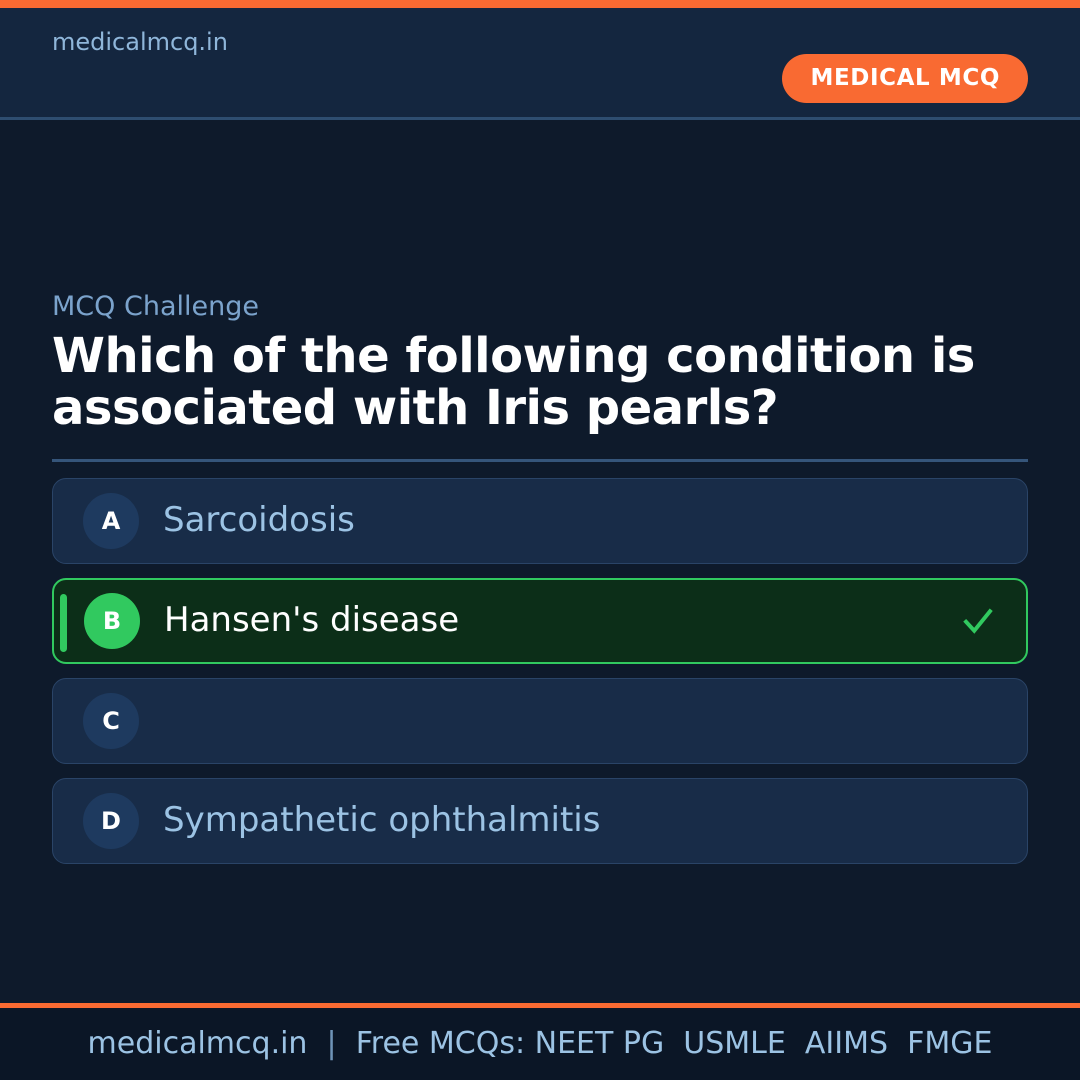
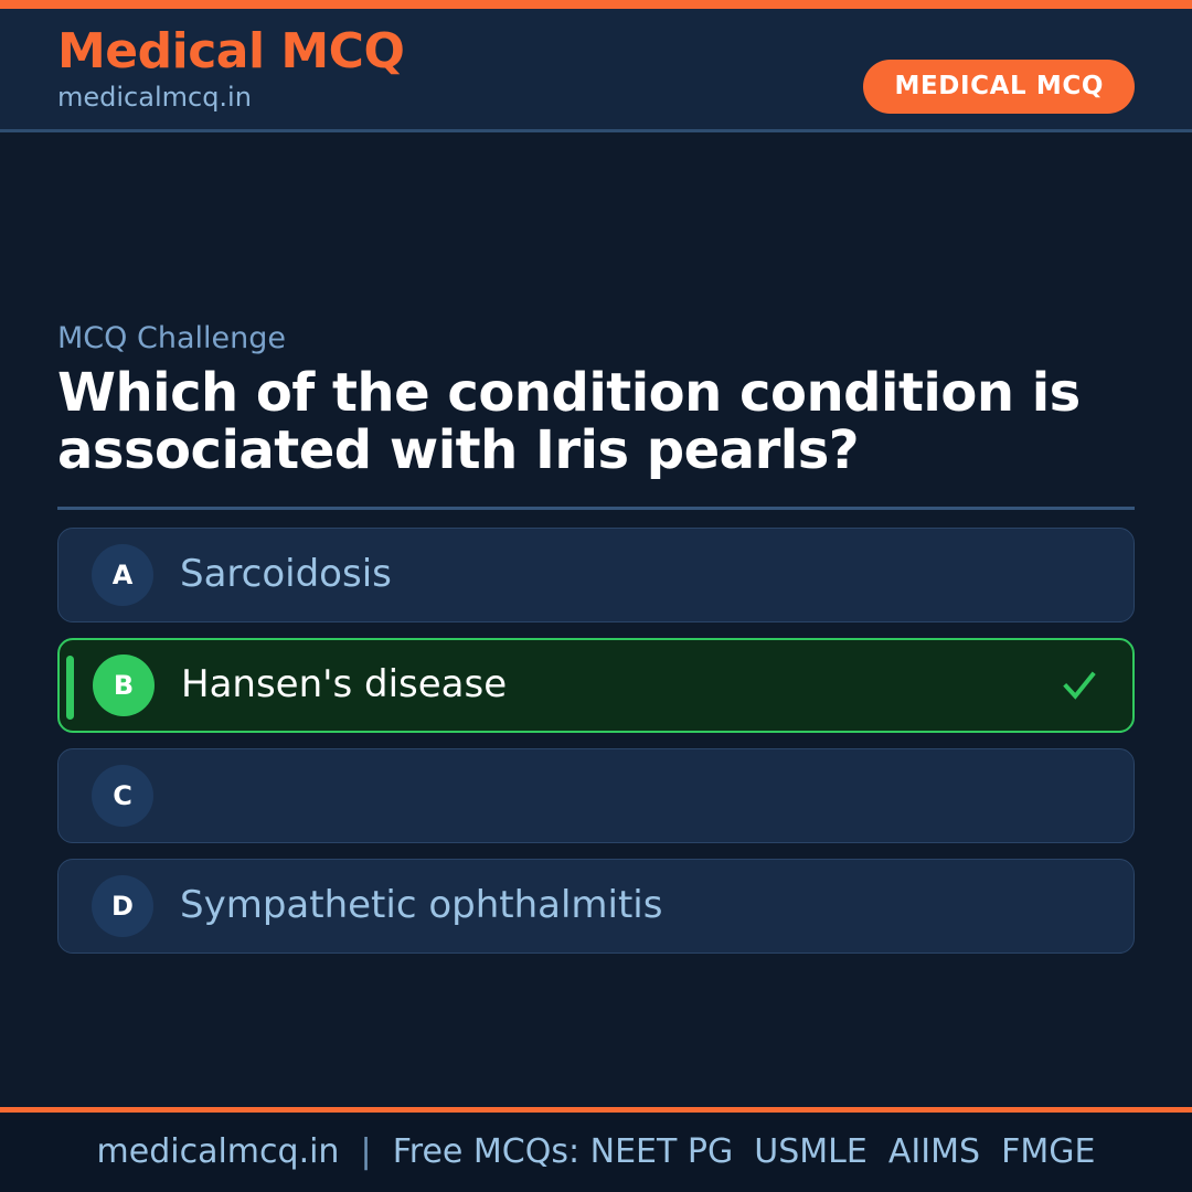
+ Medical MCQ
  medicalmcq.in
  MEDICAL MCQ
  MCQ Challenge
- Which of the following condition is associated with Iris pearls?
+ Which of the condition condition is associated with Iris pearls?
  A
  Sarcoidosis
  B
  Hansen's disease
  C
  D
  Sympathetic ophthalmitis
  medicalmcq.in
  |
  Free MCQs: NEET PG USMLE AIIMS FMGE
